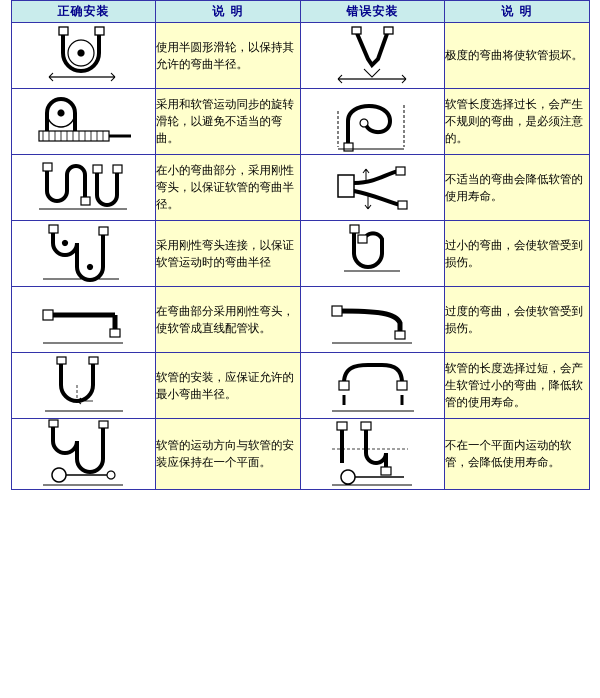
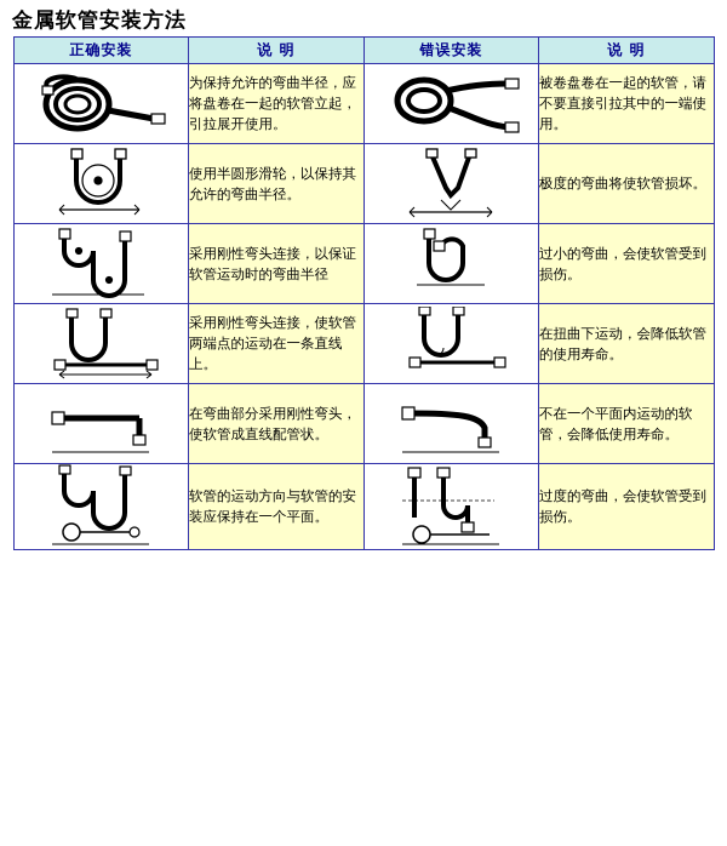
+ 金属软管安装方法
  正确安装	说 明	错误安装	说 明
+ 	为保持允许的弯曲半径，应将盘卷在一起的软管立起，引拉展开使用。		被卷盘卷在一起的软管，请不要直接引拉其中的一端使用。
  	使用半圆形滑轮，以保持其允许的弯曲半径。		极度的弯曲将使软管损坏。
- 	采用和软管运动同步的旋转滑轮，以避免不适当的弯曲。		软管长度选择过长，会产生不规则的弯曲，是必须注意的。
- 	在小的弯曲部分，采用刚性弯头，以保证软管的弯曲半径。		不适当的弯曲会降低软管的使用寿命。
  	采用刚性弯头连接，以保证软管运动时的弯曲半径		过小的弯曲，会使软管受到损伤。
+ 	采用刚性弯头连接，使软管两端点的运动在一条直线上。		在扭曲下运动，会降低软管的使用寿命。
- 	在弯曲部分采用刚性弯头，使软管成直线配管状。		过度的弯曲，会使软管受到损伤。
+ 	在弯曲部分采用刚性弯头，使软管成直线配管状。		不在一个平面内运动的软管，会降低使用寿命。
- 	软管的安装，应保证允许的最小弯曲半径。		软管的长度选择过短，会产生软管过小的弯曲，降低软管的使用寿命。
- 	软管的运动方向与软管的安装应保持在一个平面。		不在一个平面内运动的软管，会降低使用寿命。
+ 	软管的运动方向与软管的安装应保持在一个平面。		过度的弯曲，会使软管受到损伤。
